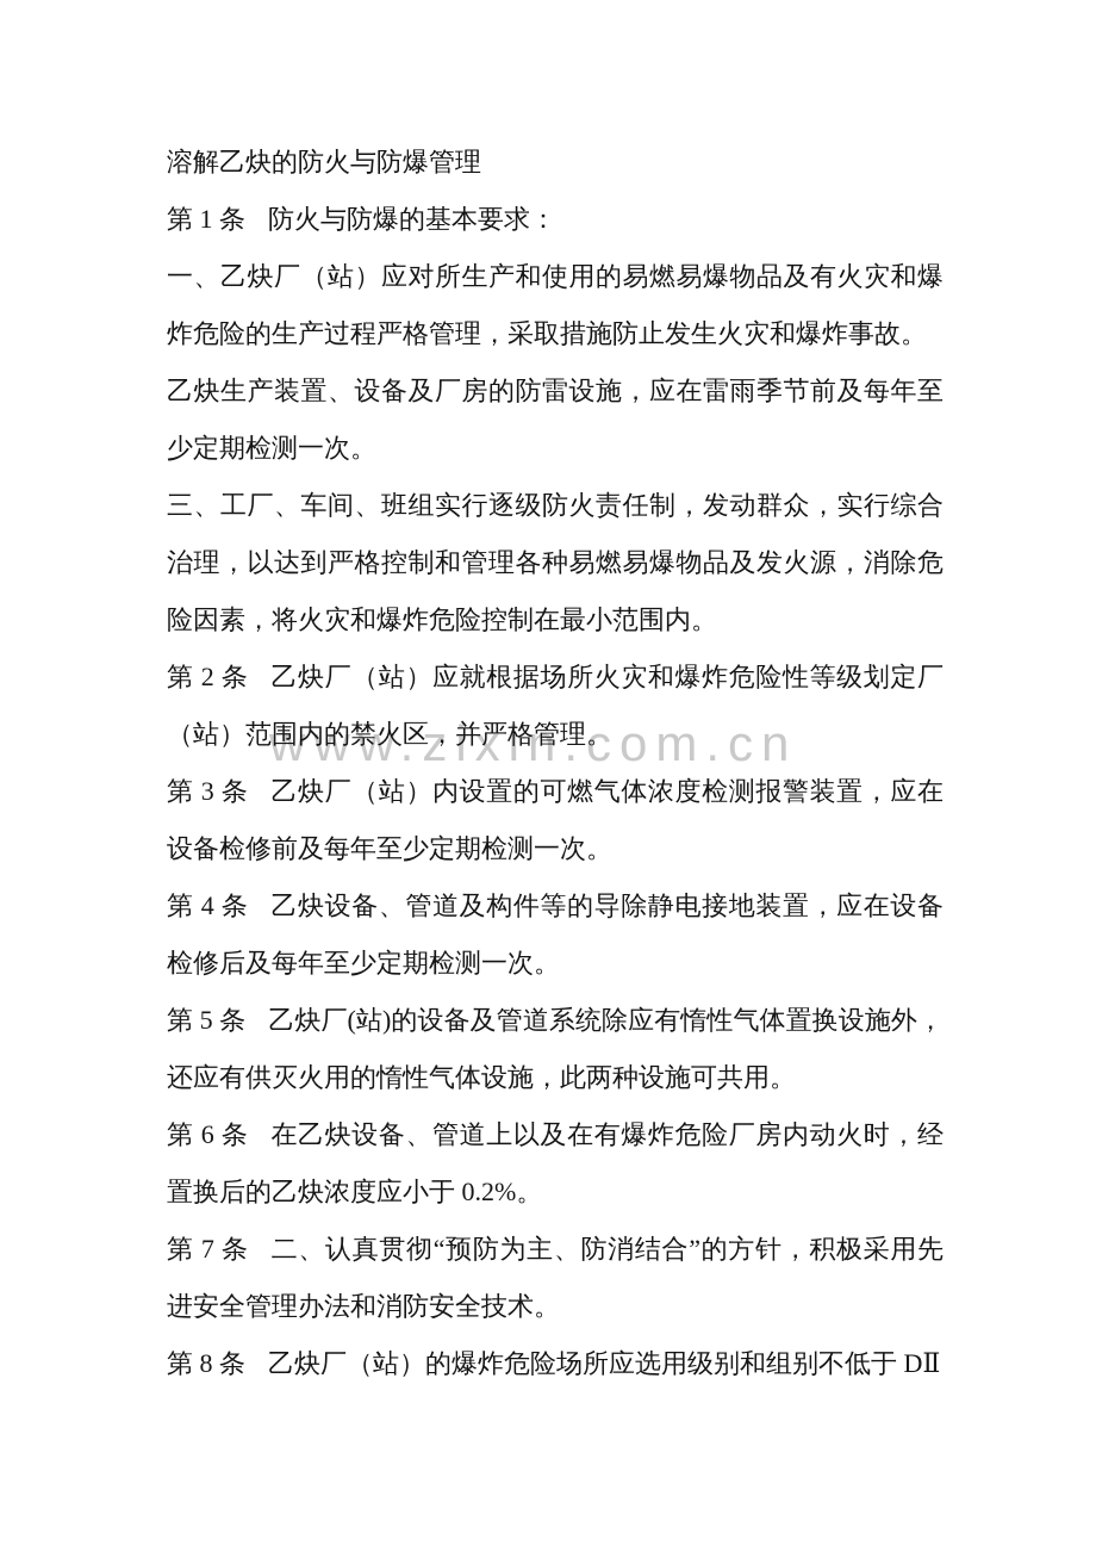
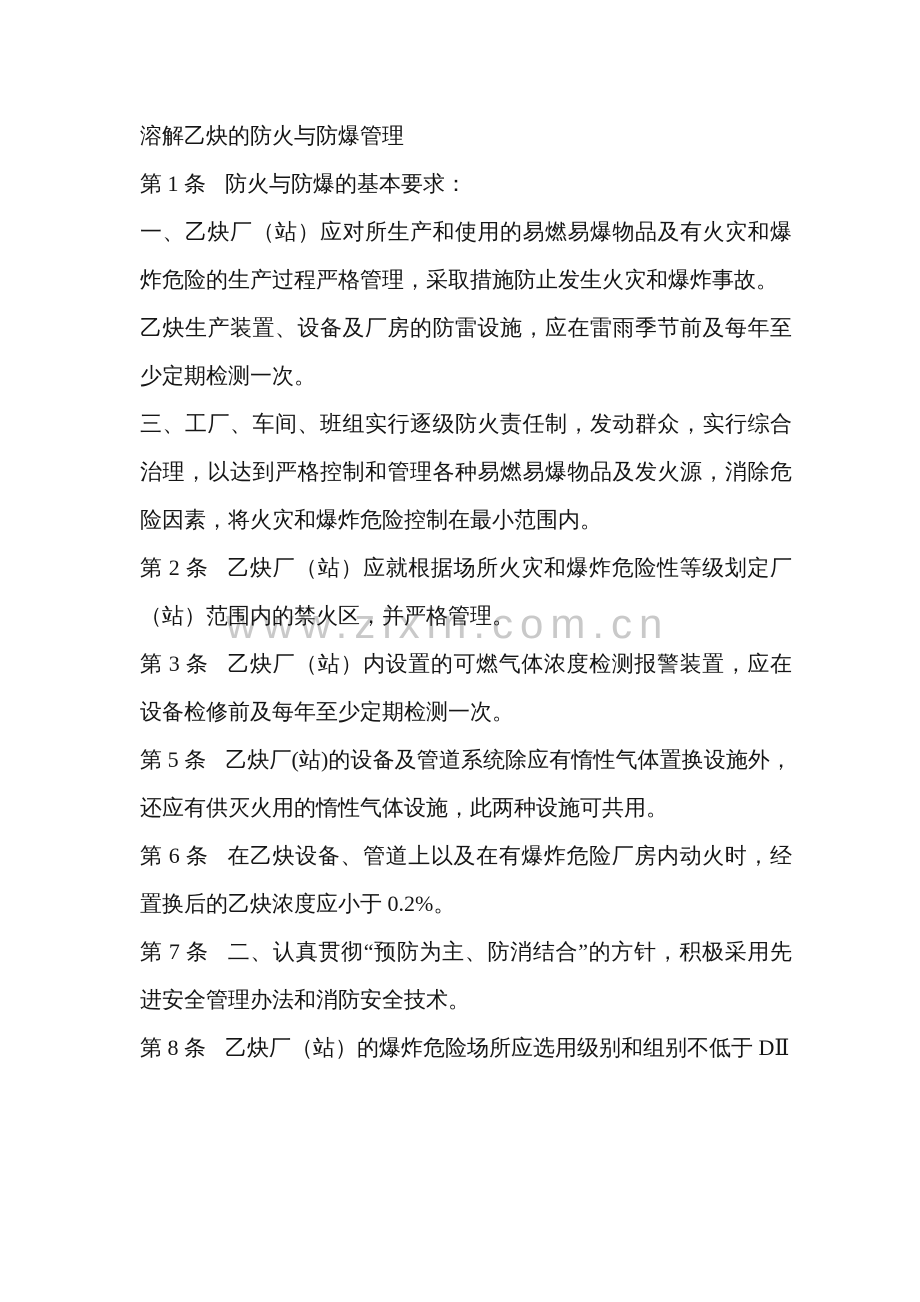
  www.zixin.com.cn
  溶解乙炔的防火与防爆管理
  第 1 条 防火与防爆的基本要求：
  一、乙炔厂（站）应对所生产和使用的易燃易爆物品及有火灾和爆炸危险的生产过程严格管理，采取措施防止发生火灾和爆炸事故。
  乙炔生产装置、设备及厂房的防雷设施，应在雷雨季节前及每年至少定期检测一次。
  三、工厂、车间、班组实行逐级防火责任制，发动群众，实行综合治理，以达到严格控制和管理各种易燃易爆物品及发火源，消除危险因素，将火灾和爆炸危险控制在最小范围内。
  第 2 条 乙炔厂（站）应就根据场所火灾和爆炸危险性等级划定厂（站）范围内的禁火区，并严格管理。
  第 3 条 乙炔厂（站）内设置的可燃气体浓度检测报警装置，应在设备检修前及每年至少定期检测一次。
- 第 4 条 乙炔设备、管道及构件等的导除静电接地装置，应在设备检修后及每年至少定期检测一次。
  第 5 条 乙炔厂(站)的设备及管道系统除应有惰性气体置换设施外，还应有供灭火用的惰性气体设施，此两种设施可共用。
  第 6 条 在乙炔设备、管道上以及在有爆炸危险厂房内动火时，经置换后的乙炔浓度应小于 0.2%。
  第 7 条 二、认真贯彻“预防为主、防消结合”的方针，积极采用先进安全管理办法和消防安全技术。
  第 8 条 乙炔厂（站）的爆炸危险场所应选用级别和组别不低于 DⅡ
